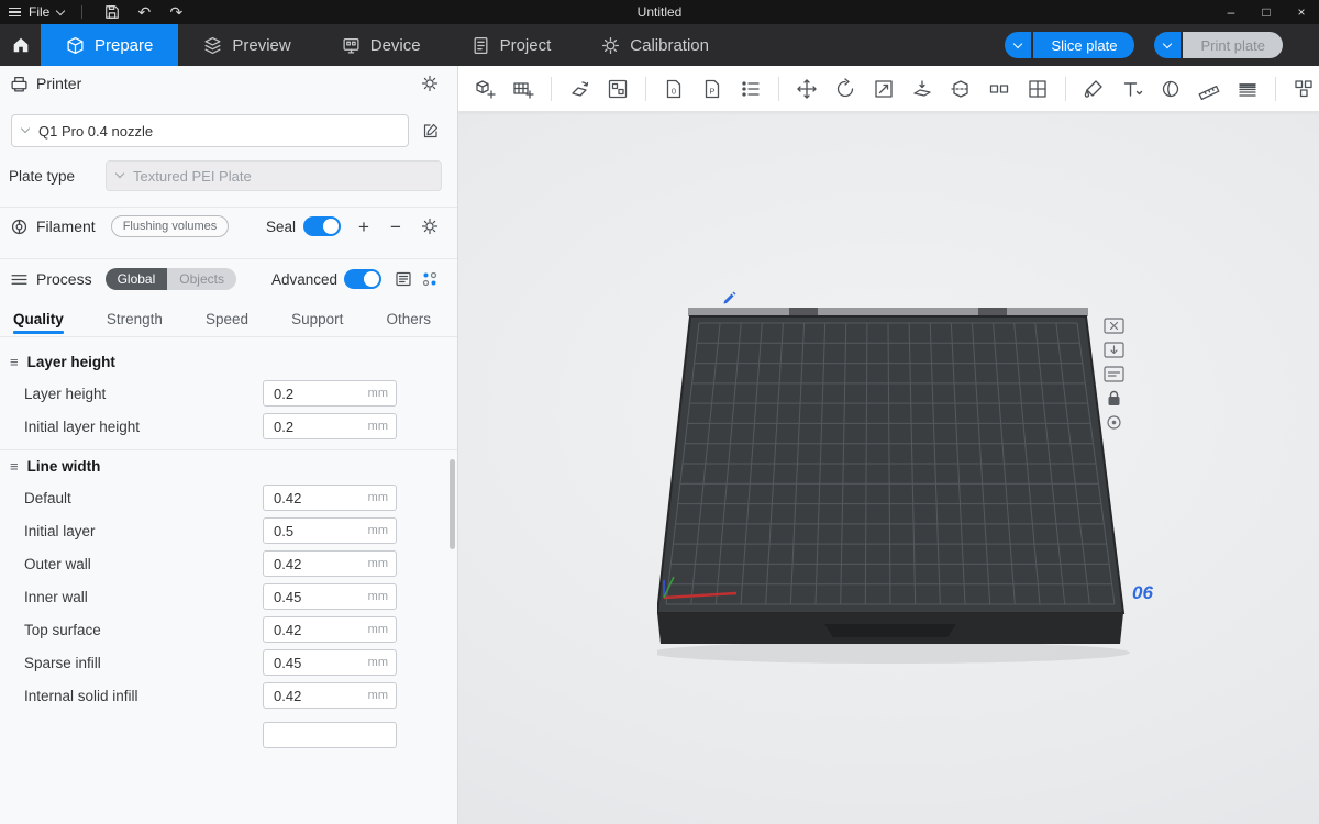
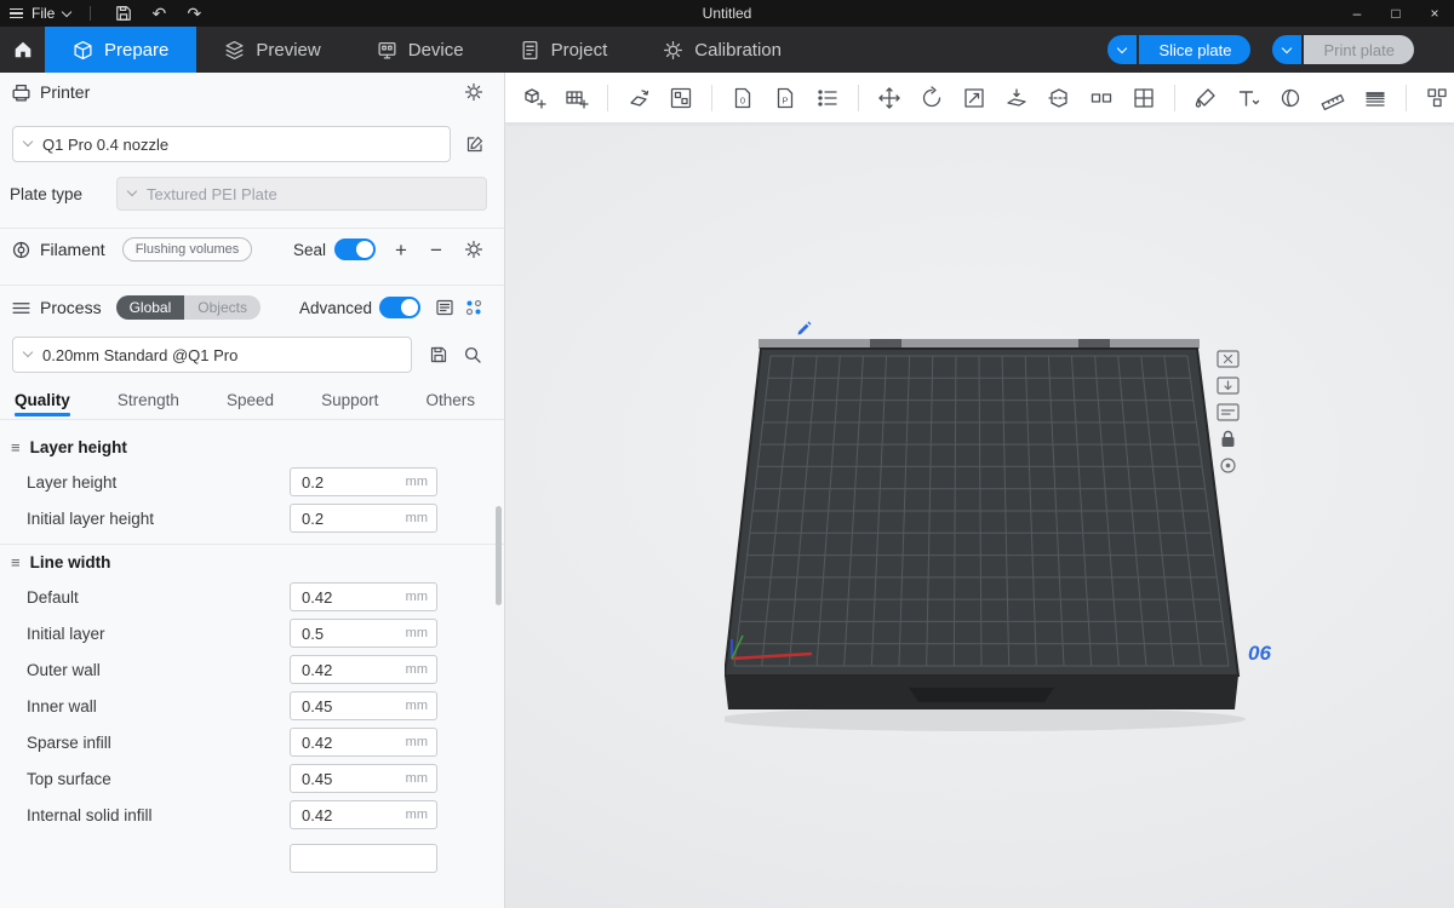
  Untitled
  File
  ↶
  ↷
  –
  □
  ×
  Prepare
  Preview
  Device
  Project
  Calibration
  Slice plate
  Print plate
  Printer
  Q1 Pro 0.4 nozzle
  Plate type
  Textured PEI Plate
  Filament
  Flushing volumes
  Seal
  +
  −
  Process
  Global
  Objects
  Advanced
+ 0.20mm Standard @Q1 Pro
  Quality
  Strength
  Speed
  Support
  Others
  ≡
  Layer height
  Layer height
  0.2
  mm
  Initial layer height
  0.2
  mm
  ≡
  Line width
  Default
  0.42
  mm
  Initial layer
  0.5
  mm
  Outer wall
  0.42
  mm
  Inner wall
  0.45
  mm
- Top surface
+ Sparse infill
  0.42
  mm
- Sparse infill
+ Top surface
  0.45
  mm
  Internal solid infill
  0.42
  mm
  0
  P
  06
